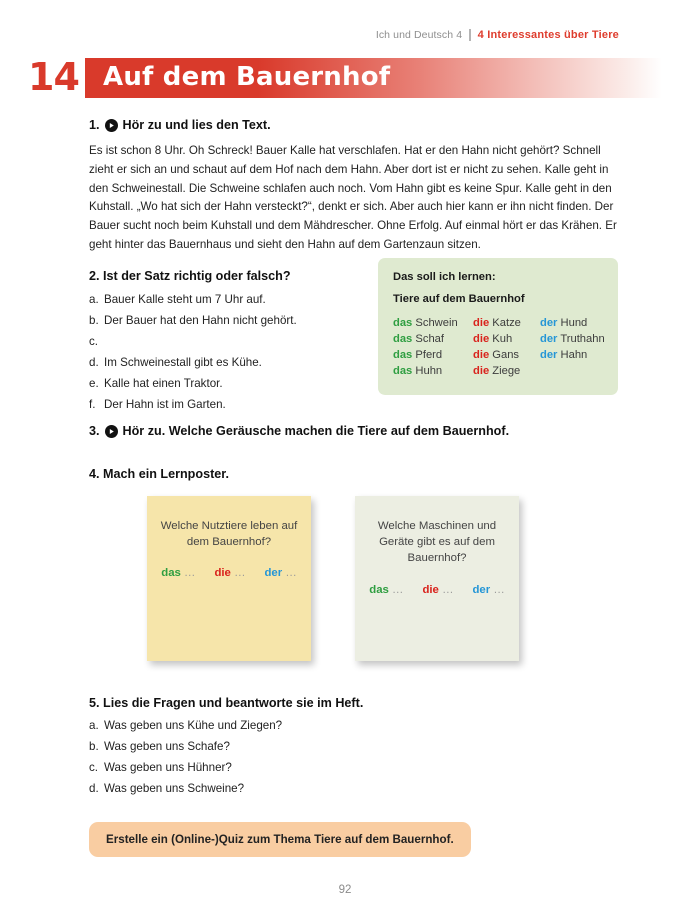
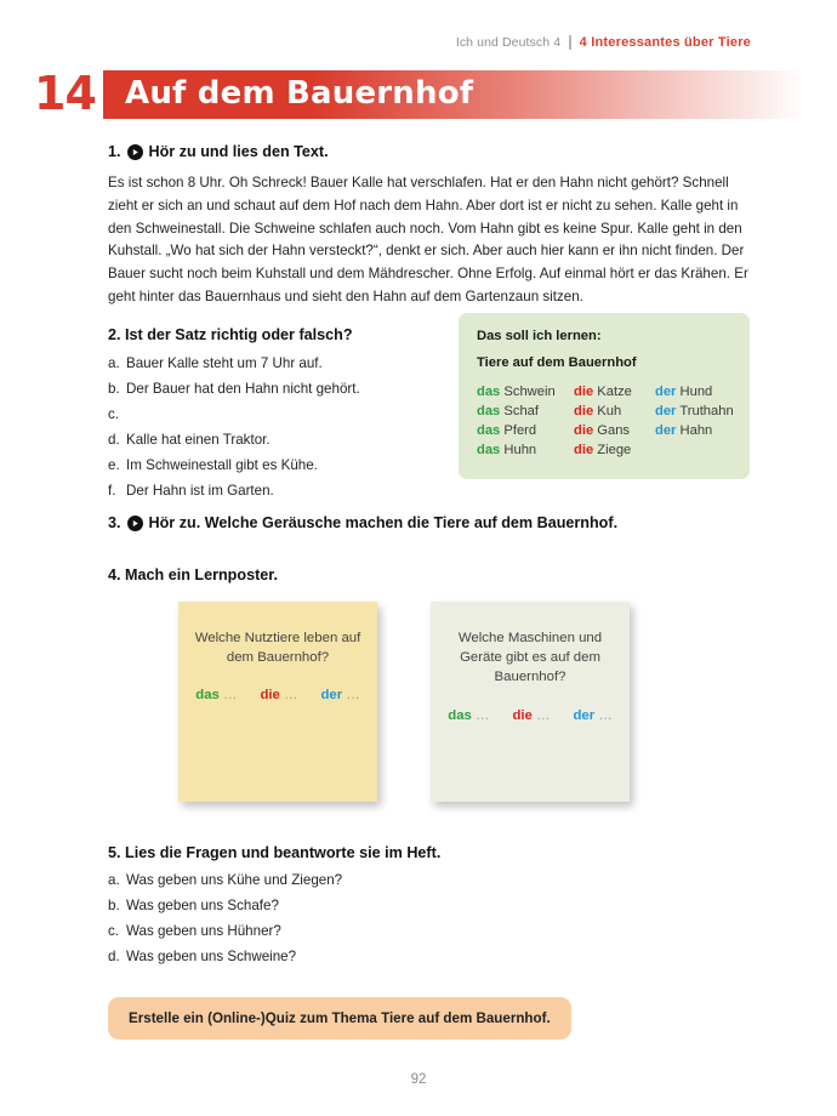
  Ich und Deutsch 4
  4 Interessantes über Tiere
  14
  Auf dem Bauernhof
  1.
  Hör zu und lies den Text.
  Es ist schon 8 Uhr. Oh Schreck! Bauer Kalle hat verschlafen. Hat er den Hahn nicht gehört? Schnell zieht er sich an und schaut auf dem Hof nach dem Hahn. Aber dort ist er nicht zu sehen. Kalle geht in den Schweinestall. Die Schweine schlafen auch noch. Vom Hahn gibt es keine Spur. Kalle geht in den Kuhstall. „Wo hat sich der Hahn versteckt?“, denkt er sich. Aber auch hier kann er ihn nicht finden. Der Bauer sucht noch beim Kuhstall und dem Mähdrescher. Ohne Erfolg. Auf einmal hört er das Krähen. Er geht hinter das Bauernhaus und sieht den Hahn auf dem Gartenzaun sitzen.
  2. Ist der Satz richtig oder falsch?
  a.
  Bauer Kalle steht um 7 Uhr auf.
  b.
  Der Bauer hat den Hahn nicht gehört.
  c.
  d.
- Im Schweinestall gibt es Kühe.
+ Kalle hat einen Traktor.
  e.
- Kalle hat einen Traktor.
+ Im Schweinestall gibt es Kühe.
  f.
  Der Hahn ist im Garten.
  Das soll ich lernen:
  Tiere auf dem Bauernhof
  das Schwein
  das Schaf
  das Pferd
  das Huhn
  die Katze
  die Kuh
  die Gans
  die Ziege
  der Hund
  der Truthahn
  der Hahn
  3.
  Hör zu. Welche Geräusche machen die Tiere auf dem Bauernhof.
  4. Mach ein Lernposter.
  Welche Nutztiere leben auf dem Bauernhof?
  das …
  die …
  der …
  Welche Maschinen und Geräte gibt es auf dem Bauernhof?
  das …
  die …
  der …
  5. Lies die Fragen und beantworte sie im Heft.
  a.
  Was geben uns Kühe und Ziegen?
  b.
  Was geben uns Schafe?
  c.
  Was geben uns Hühner?
  d.
  Was geben uns Schweine?
  Erstelle ein (Online-)Quiz zum Thema Tiere auf dem Bauernhof.
  92
